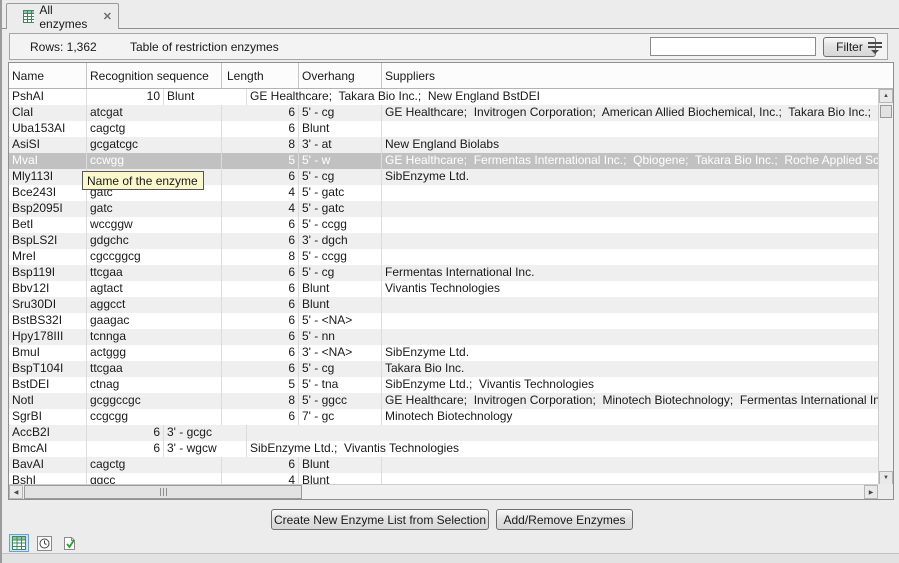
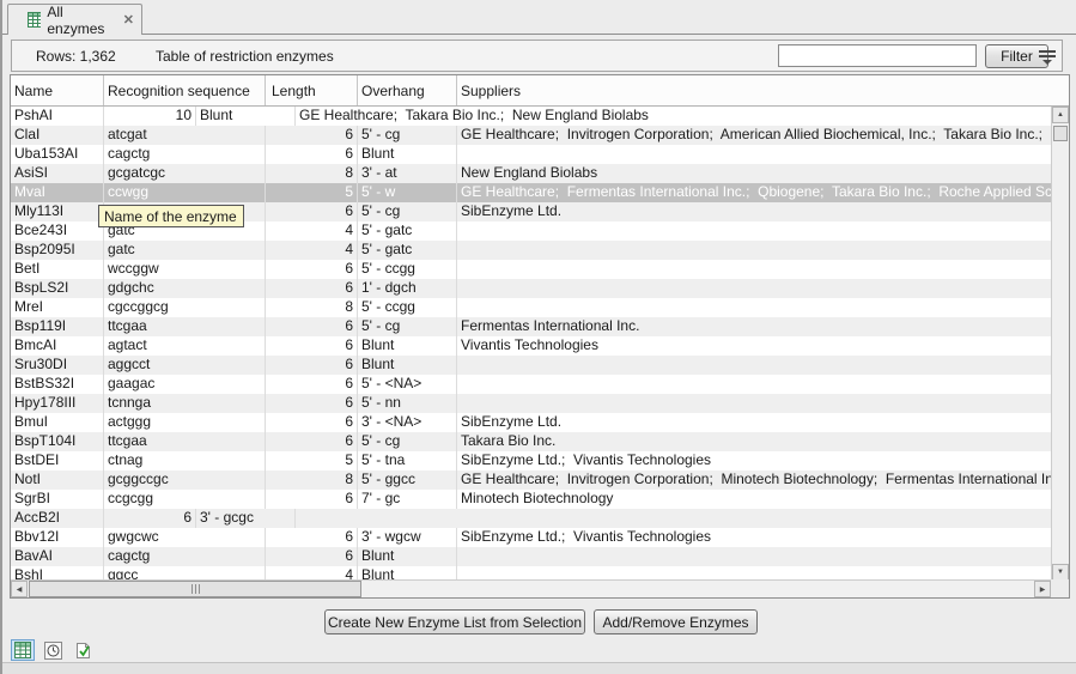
  All enzymes
  ✕
  Rows: 1,362
  Table of restriction enzymes
  Filter
  Name
  Recognition sequence
  Length
  Overhang
  Suppliers
  PshAI
  10
  Blunt
- GE Healthcare; Takara Bio Inc.; New England BstDEI
+ GE Healthcare; Takara Bio Inc.; New England Biolabs
  ClaI
  atcgat
  6
  5' - cg
  GE Healthcare; Invitrogen Corporation; American Allied Biochemical, Inc.; Takara Bio Inc.;
  Uba153AI
  cagctg
  6
  Blunt
  AsiSI
  gcgatcgc
  8
  3' - at
  New England Biolabs
  MvaI
  ccwgg
  5
  5' - w
  GE Healthcare; Fermentas International Inc.; Qbiogene; Takara Bio Inc.; Roche Applied Sc
  Mly113I
  6
  5' - cg
  SibEnzyme Ltd.
  Bce243I
  gatc
  4
  5' - gatc
  Bsp2095I
  gatc
  4
  5' - gatc
  BetI
  wccggw
  6
  5' - ccgg
  BspLS2I
  gdgchc
  6
- 3' - dgch
+ 1' - dgch
  MreI
  cgccggcg
  8
  5' - ccgg
  Bsp119I
  ttcgaa
  6
  5' - cg
  Fermentas International Inc.
- Bbv12I
+ BmcAI
  agtact
  6
  Blunt
  Vivantis Technologies
  Sru30DI
  aggcct
  6
  Blunt
  BstBS32I
  gaagac
  6
  5' - <NA>
  Hpy178III
  tcnnga
  6
  5' - nn
  BmuI
  actggg
  6
  3' - <NA>
  SibEnzyme Ltd.
  BspT104I
  ttcgaa
  6
  5' - cg
  Takara Bio Inc.
  BstDEI
  ctnag
  5
  5' - tna
  SibEnzyme Ltd.; Vivantis Technologies
  NotI
  gcggccgc
  8
  5' - ggcc
  GE Healthcare; Invitrogen Corporation; Minotech Biotechnology; Fermentas International In
  SgrBI
  ccgcgg
  6
  7' - gc
  Minotech Biotechnology
  AccB2I
  6
  3' - gcgc
- BmcAI
+ Bbv12I
+ gwgcwc
  6
  3' - wgcw
  SibEnzyme Ltd.; Vivantis Technologies
  BavAI
  cagctg
  6
  Blunt
  BshI
  ggcc
  4
  Blunt
  Name of the enzyme
  Create New Enzyme List from Selection
  Add/Remove Enzymes
